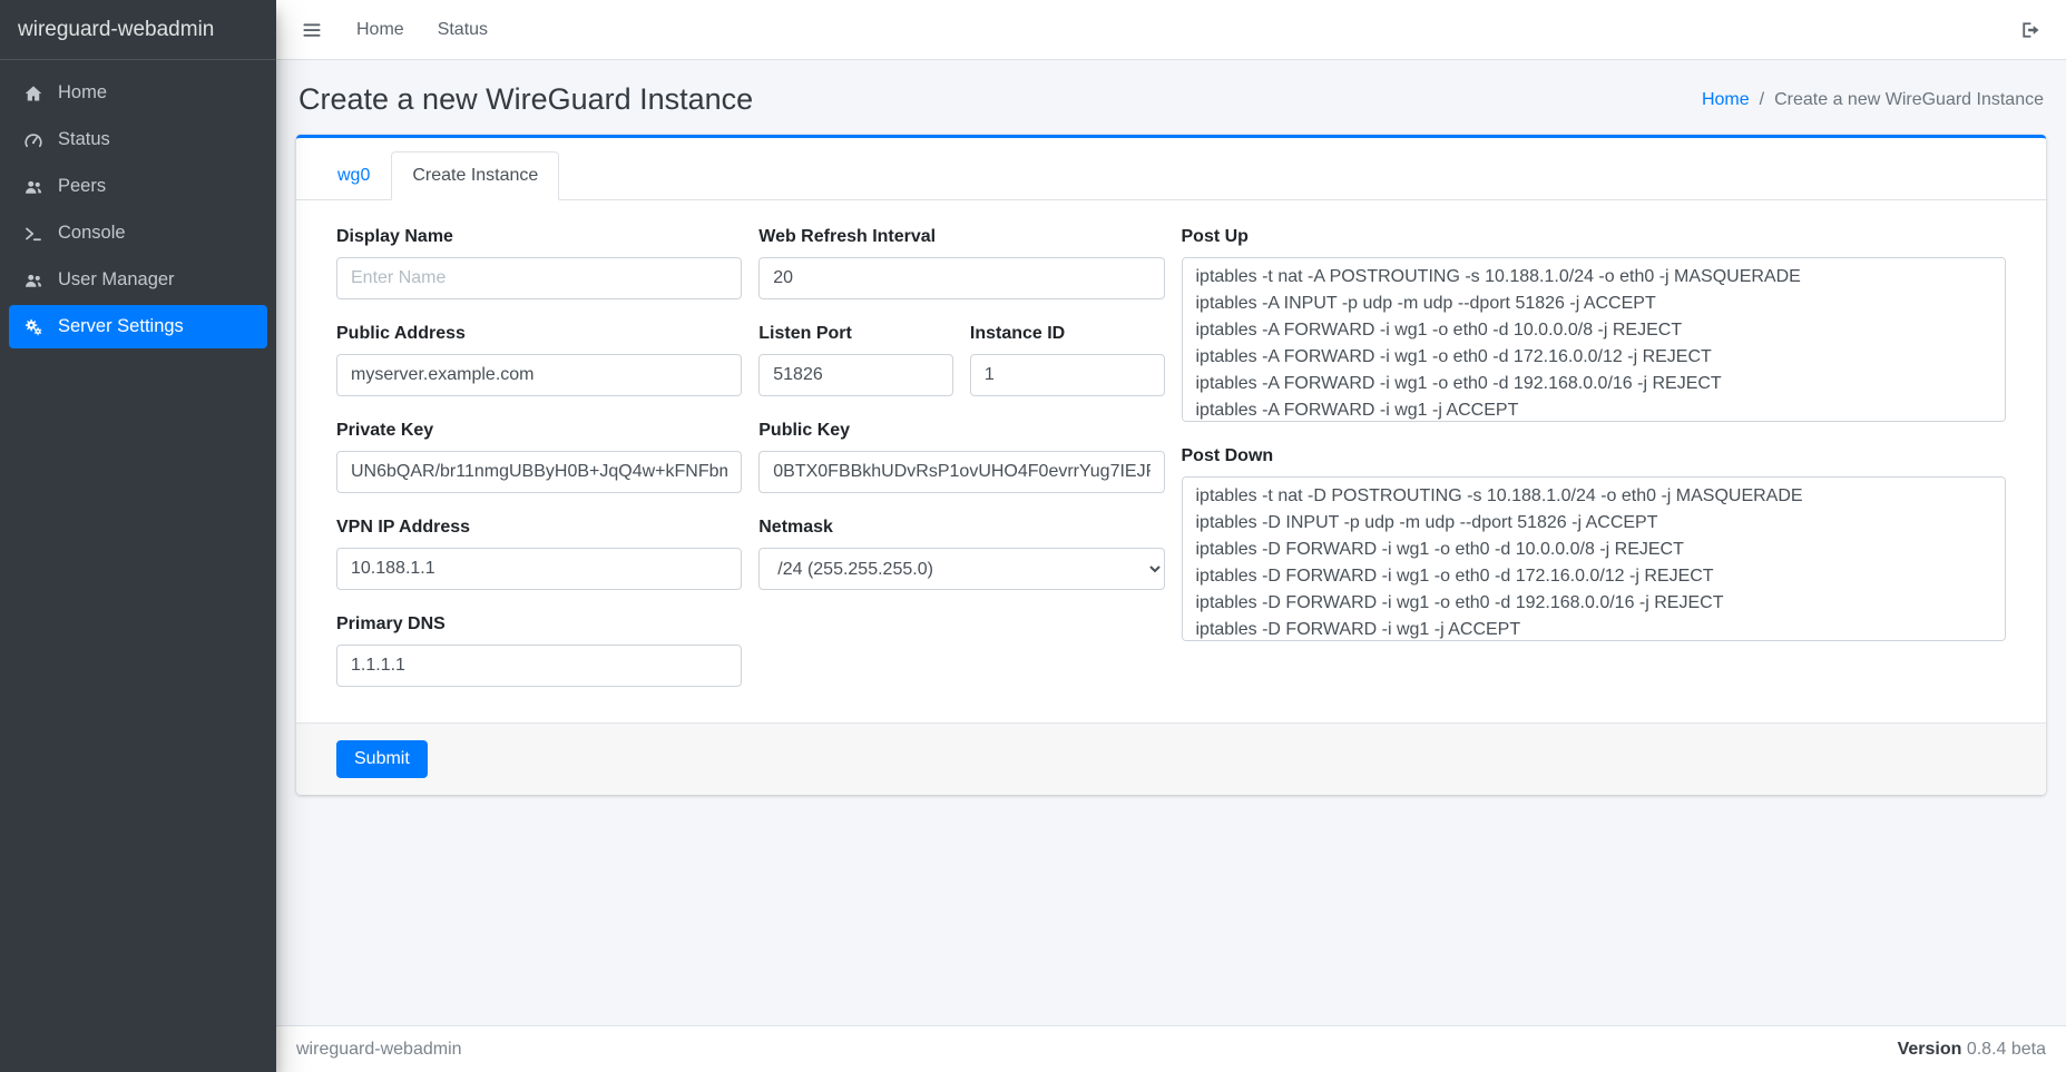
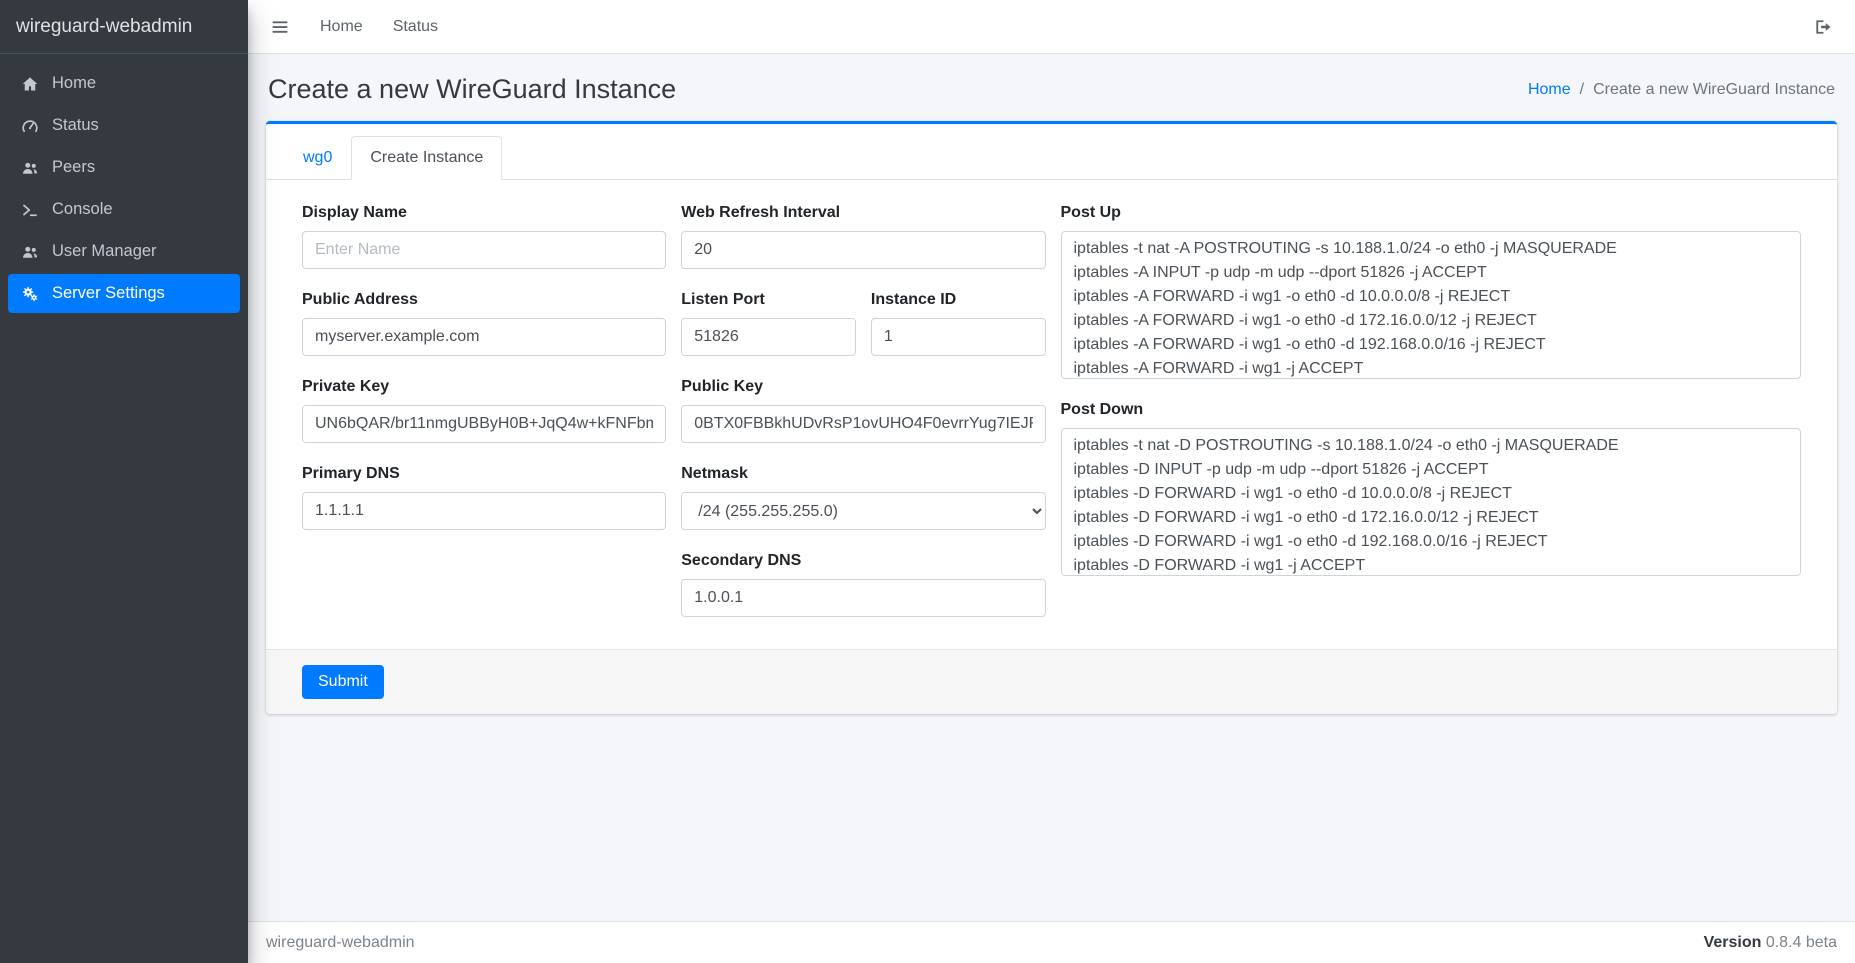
  wireguard-webadmin
  Home
  Status
  Peers
  Console
  User Manager
  Server Settings
  Home
  Status
  Create a new WireGuard Instance
  Home
  /
  Create a new WireGuard Instance
  wg0
  Create Instance
  Display Name
  Enter Name
  Public Address
  myserver.example.com
  Private Key
  UN6bQAR/br11nmgUBByH0B+JqQ4w+kFNFbm
- VPN IP Address
- 10.188.1.1
  Primary DNS
  1.1.1.1
  Web Refresh Interval
  20
  Listen Port
  51826
  Instance ID
  1
  Public Key
  0BTX0FBBkhUDvRsP1ovUHO4F0evrrYug7IEJ
  Netmask
  /24 (255.255.255.0)
+ Secondary DNS
+ 1.0.0.1
  Post Up
  iptables -t nat -A POSTROUTING -s 10.188.1.0/24 -o eth0 -j MASQUERADE
  iptables -A INPUT -p udp -m udp --dport 51826 -j ACCEPT
  iptables -A FORWARD -i wg1 -o eth0 -d 10.0.0.0/8 -j REJECT
  iptables -A FORWARD -i wg1 -o eth0 -d 172.16.0.0/12 -j REJECT
  iptables -A FORWARD -i wg1 -o eth0 -d 192.168.0.0/16 -j REJECT
  Post Down
  iptables -t nat -D POSTROUTING -s 10.188.1.0/24 -o eth0 -j MASQUERADE
  iptables -D INPUT -p udp -m udp --dport 51826 -j ACCEPT
  iptables -D FORWARD -i wg1 -o eth0 -d 10.0.0.0/8 -j REJECT
  iptables -D FORWARD -i wg1 -o eth0 -d 172.16.0.0/12 -j REJECT
  iptables -D FORWARD -i wg1 -o eth0 -d 192.168.0.0/16 -j REJECT
  Submit
  wireguard-webadmin
  Version 0.8.4 beta
